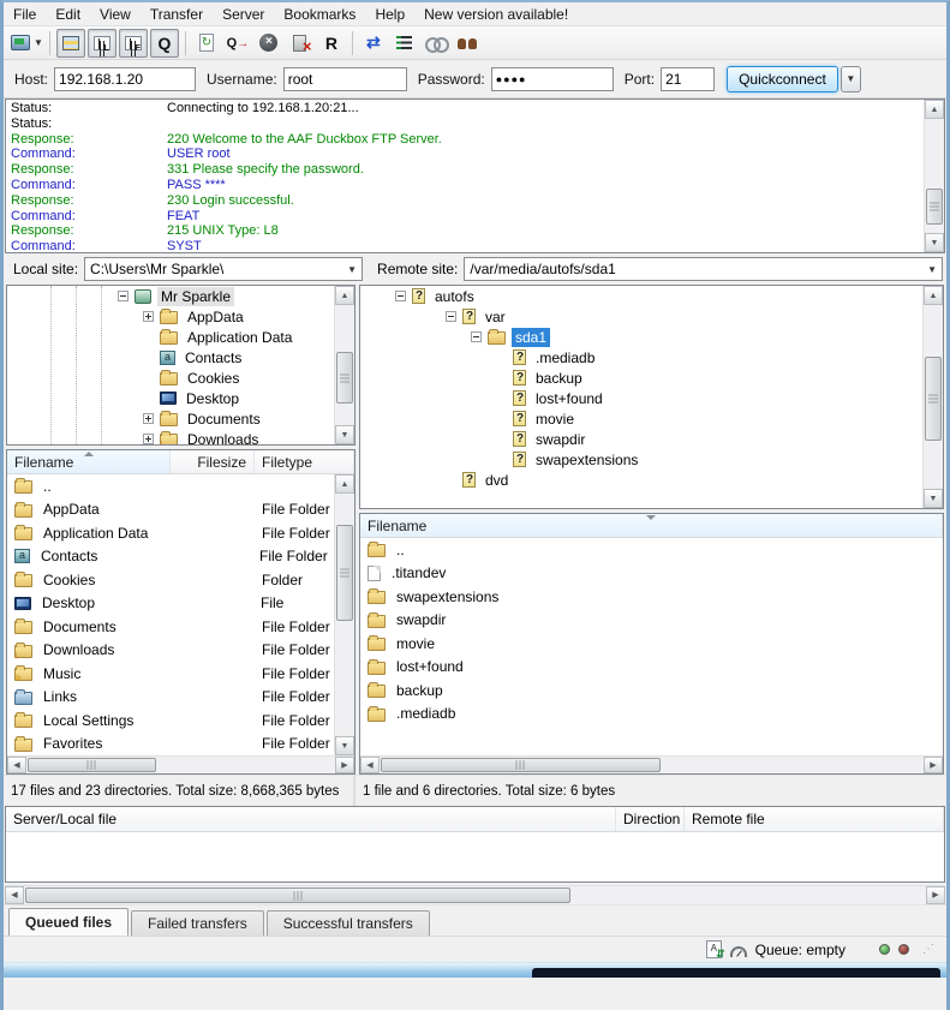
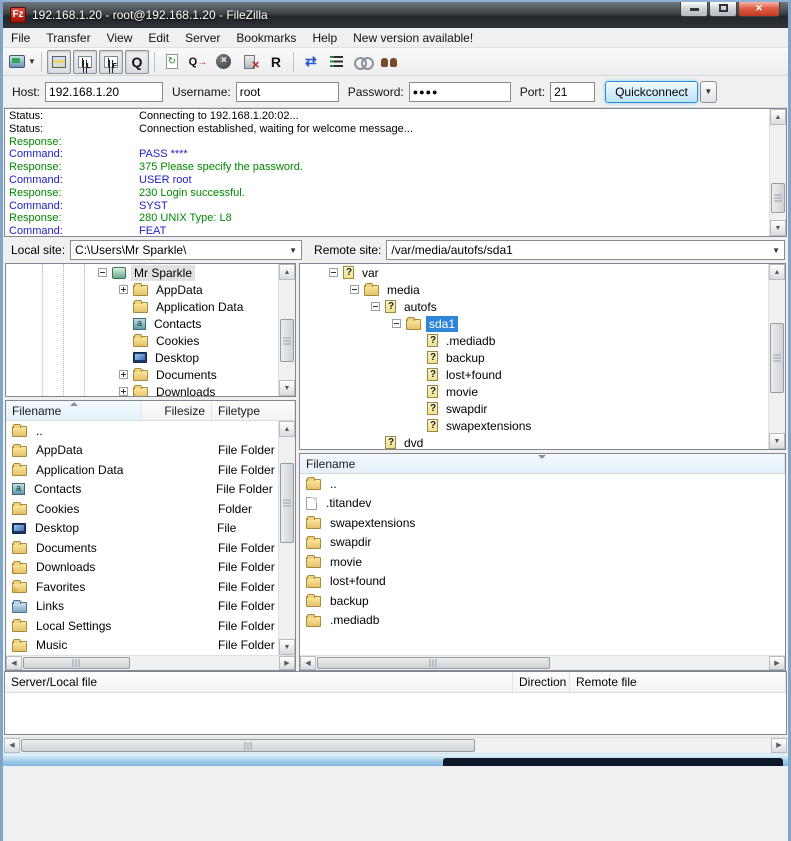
+ Fz
+ 192.168.1.20 - root@192.168.1.20 - FileZilla
+ ✕
  File
- Edit
+ Transfer
  View
- Transfer
+ Edit
  Server
  Bookmarks
  Help
  New version available!
  ▼
  Q
  ↻
  Q
  ×
  R
  ⇄
  Host:
  192.168.1.20
  Username:
  root
  Password:
  ●●●●
  Port:
  21
  Quickconnect
  ▼
  Status:
- Connecting to 192.168.1.20:21...
+ Connecting to 192.168.1.20:02...
  Status:
+ Connection established, waiting for welcome message...
  Response:
- 220 Welcome to the AAF Duckbox FTP Server.
  Command:
- USER root
+ PASS ****
  Response:
- 331 Please specify the password.
+ 375 Please specify the password.
  Command:
- PASS ****
+ USER root
  Response:
  230 Login successful.
  Command:
- FEAT
+ SYST
  Response:
- 215 UNIX Type: L8
+ 280 UNIX Type: L8
  Command:
- SYST
+ FEAT
  Local site:
  C:\Users\Mr Sparkle\
  ▼
  Remote site:
  /var/media/autofs/sda1
  ▼
  Mr Sparkle
  AppData
  Application Data
  Contacts
  Cookies
  Desktop
  Documents
  Downloads
  Filename
  Filesize
  Filetype
  ..
  AppData
  File Folder
  Application Data
  File Folder
  Contacts
  File Folder
  Cookies
  Folder
  Desktop
  File
  Documents
  File Folder
  Downloads
  File Folder
- Music
+ Favorites
  File Folder
  Links
  File Folder
  Local Settings
  File Folder
- Favorites
+ Music
  File Folder
- autofs
+ var
+ media
- var
+ autofs
  sda1
  .mediadb
  backup
  lost+found
  movie
  swapdir
  swapextensions
  dvd
  Filename
  ..
  .titandev
  swapextensions
  swapdir
  movie
  lost+found
  backup
  .mediadb
- 17 files and 23 directories. Total size: 8,668,365 bytes
- 1 file and 6 directories. Total size: 6 bytes
  Server/Local file
  Direction
  Remote file
- Queued files
- Failed transfers
- Successful transfers
- Queue: empty
- ⋰
